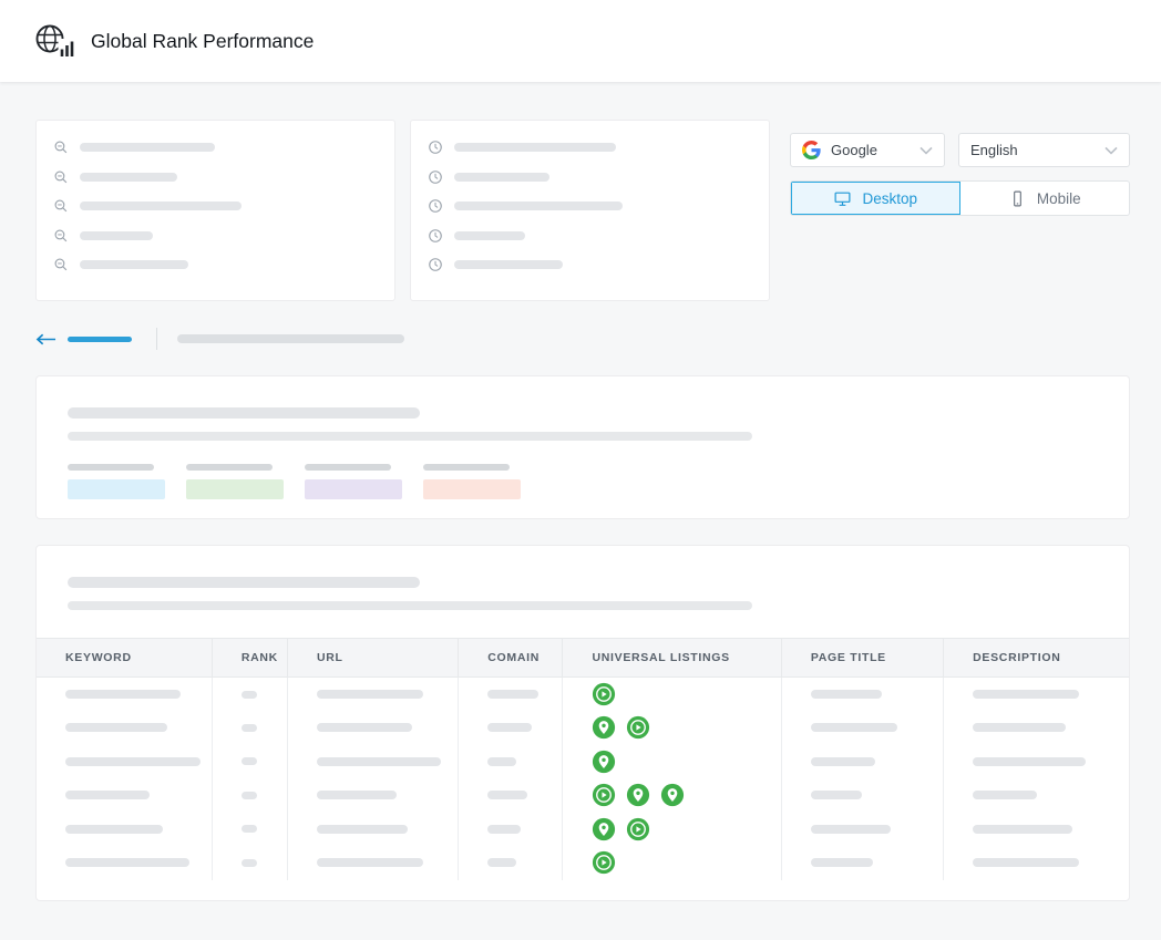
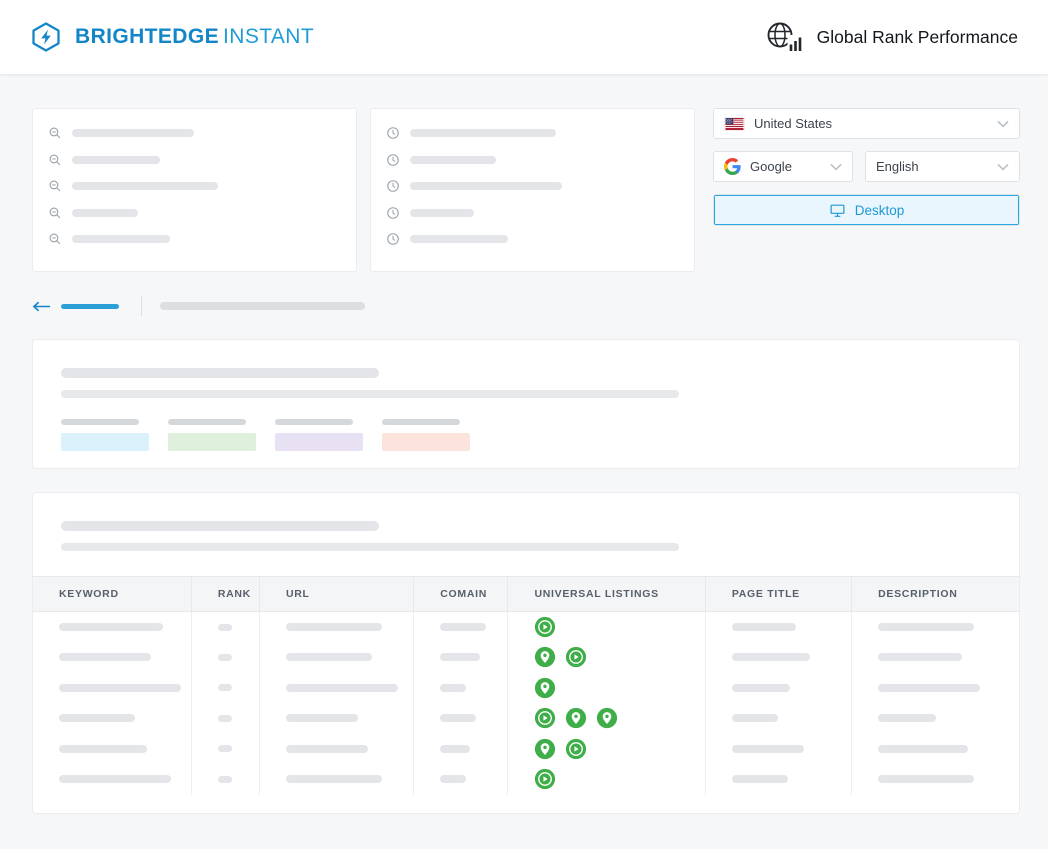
+ BRIGHTEDGE INSTANT
  Global Rank Performance
+ United States
  Google
  English
  Desktop
- Mobile
  KEYWORD	RANK	URL	COMAIN	UNIVERSAL LISTINGS	PAGE TITLE	DESCRIPTION
